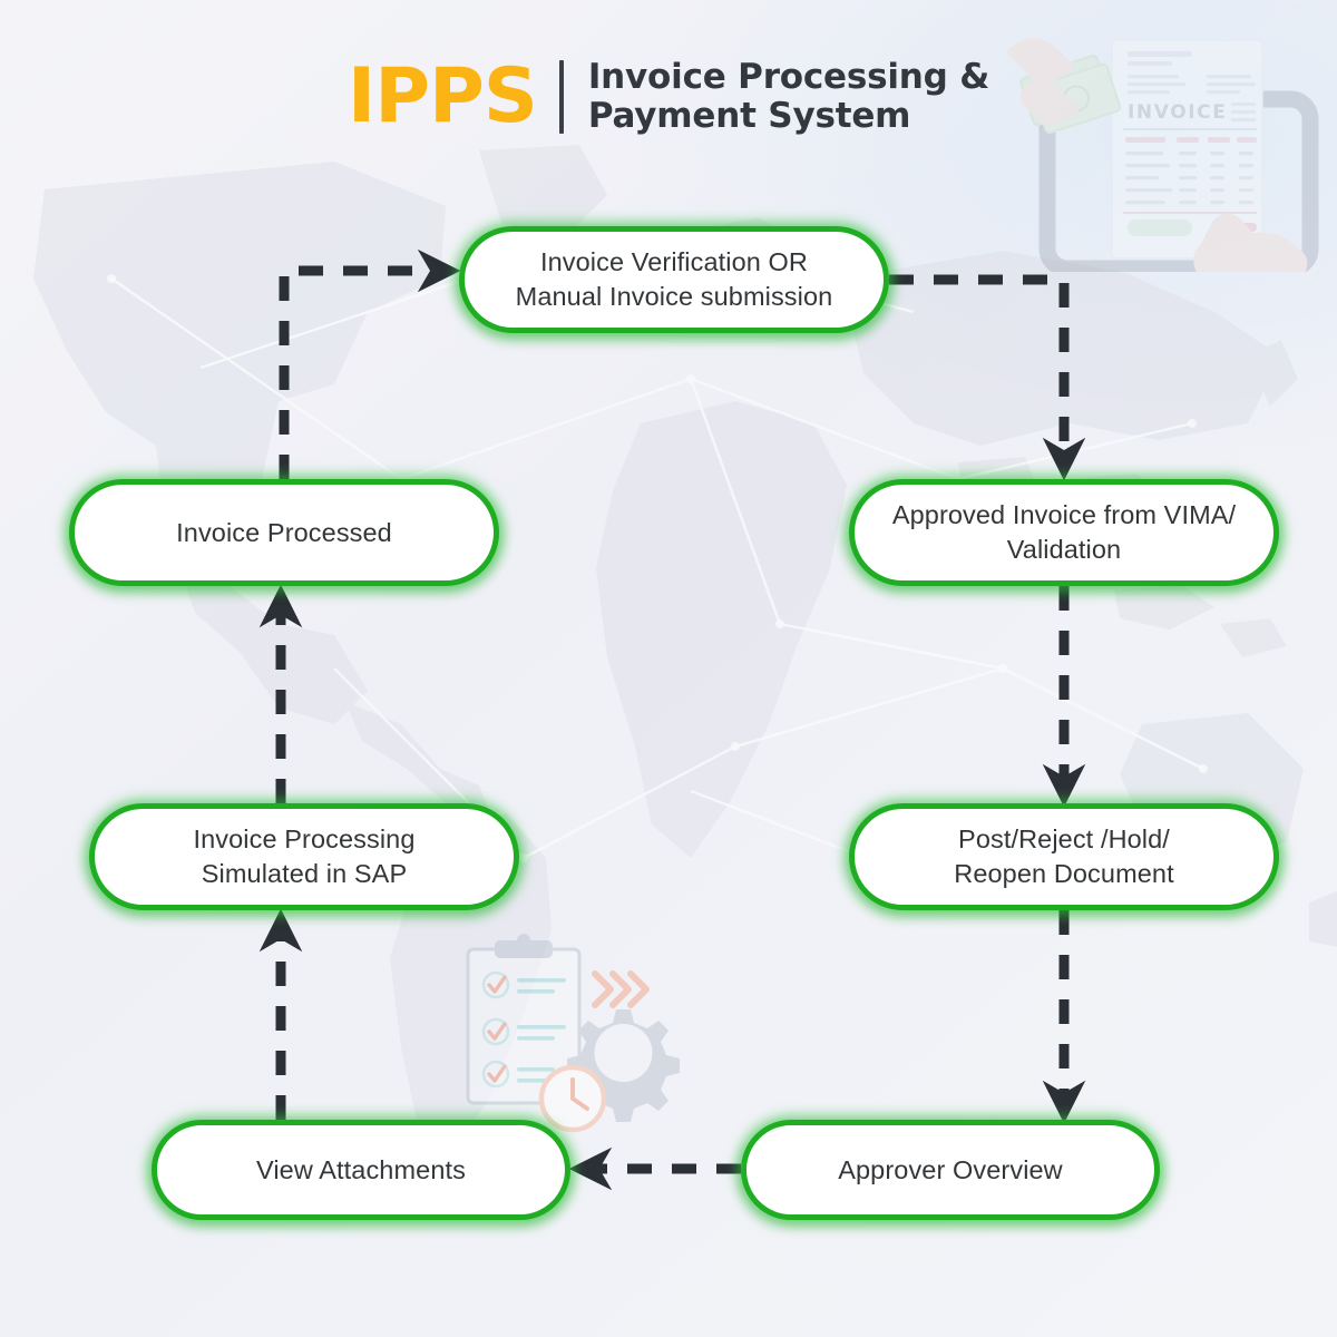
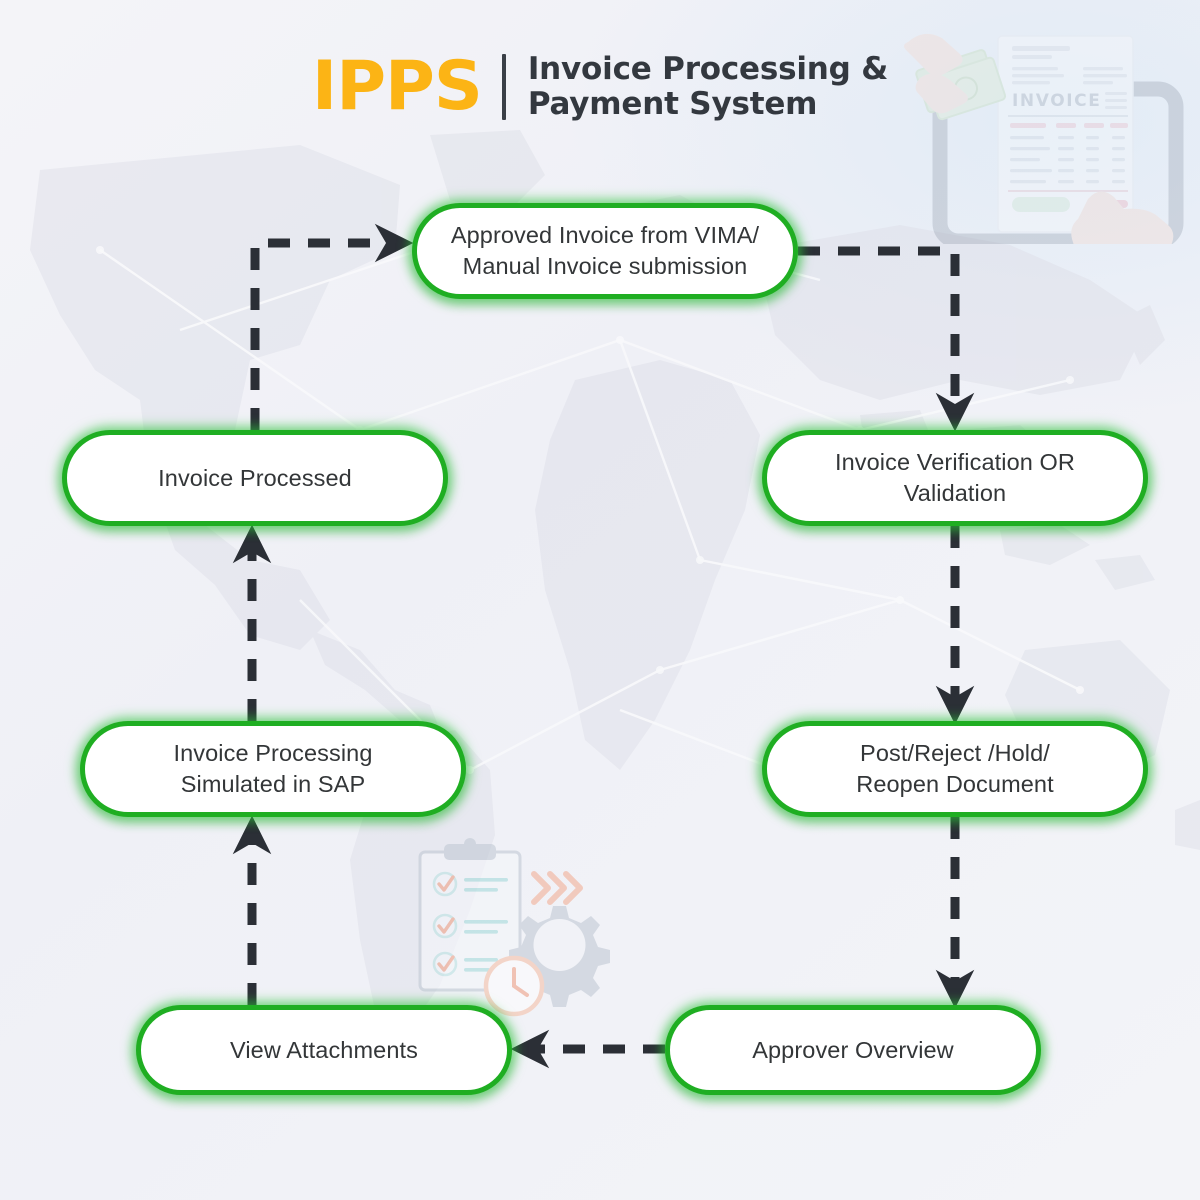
  INVOICE
  IPPS
  Invoice Processing &
  Payment System
- Invoice Verification OR
+ Approved Invoice from VIMA/
  Manual Invoice submission
- Approved Invoice from VIMA/
+ Invoice Verification OR
  Validation
  Post/Reject /Hold/
  Reopen Document
  Approver Overview
  View Attachments
  Invoice Processing
  Simulated in SAP
  Invoice Processed
